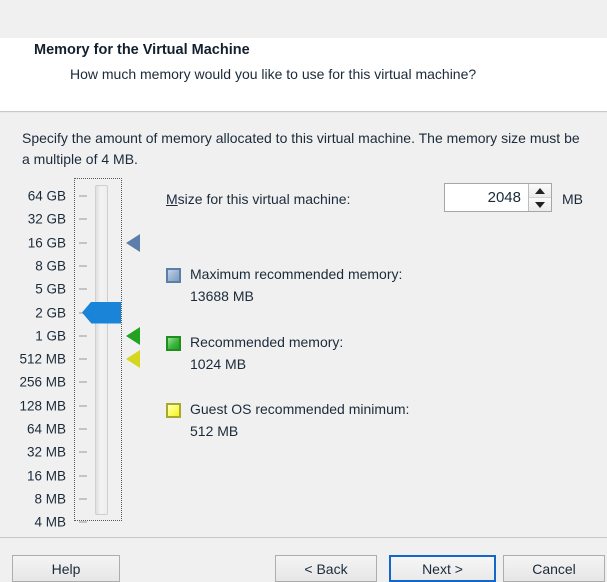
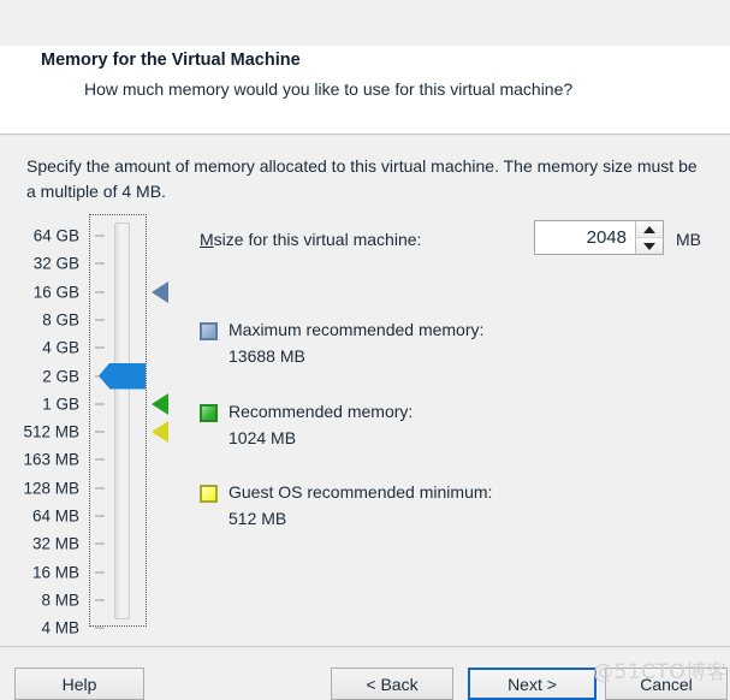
  Memory for the Virtual Machine
  How much memory would you like to use for this virtual machine?
  Specify the amount of memory allocated to this virtual machine. The memory size must be a multiple of 4 MB.
  64 GB
  32 GB
  16 GB
  8 GB
- 5 GB
+ 4 GB
  2 GB
  1 GB
  512 MB
- 256 MB
+ 163 MB
  128 MB
  64 MB
  32 MB
  16 MB
  8 MB
  4 MB
  Msize for this virtual machine:
  2048
  MB
  Maximum recommended memory:
  13688 MB
  Recommended memory:
  1024 MB
  Guest OS recommended minimum:
  512 MB
  Help
  < Back
  Next >
  Cancel
+ @51CTO博客
